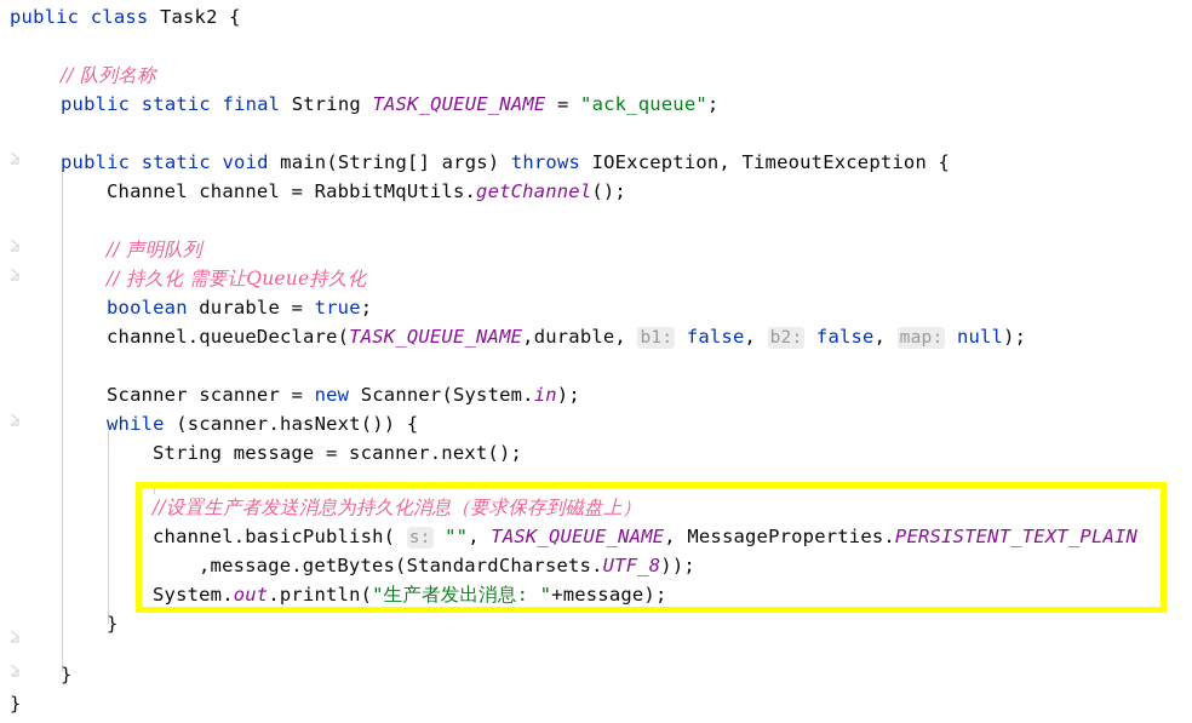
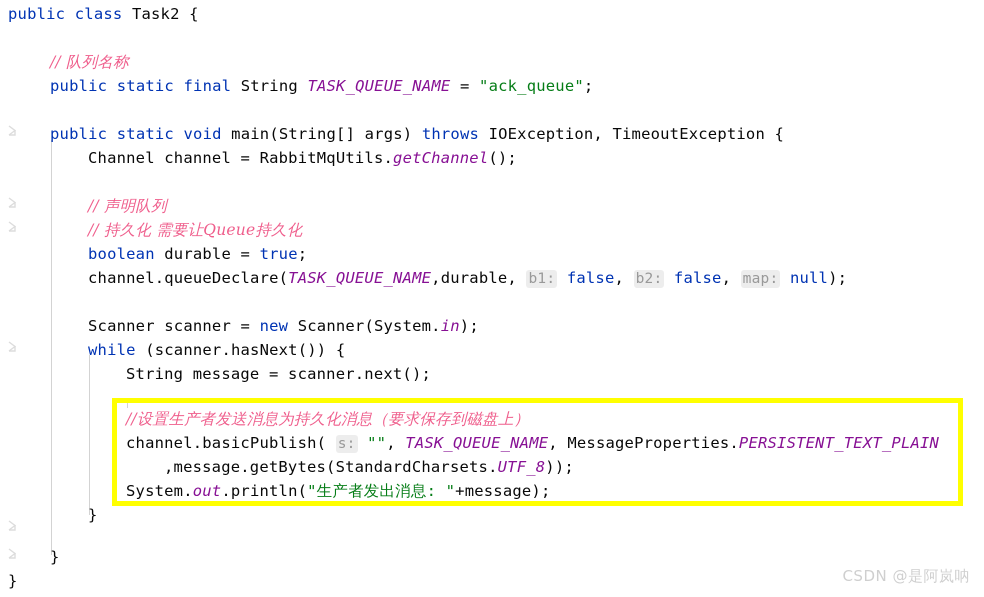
  public class Task2 {
  // 队列名称
  public static final String TASK_QUEUE_NAME = "ack_queue";
  public static void main(String[] args) throws IOException, TimeoutException {
  Channel channel = RabbitMqUtils.getChannel();
  // 声明队列
  // 持久化 需要让Queue持久化
  boolean durable = true;
  channel.queueDeclare(TASK_QUEUE_NAME,durable, b1: false, b2: false, map: null);
  Scanner scanner = new Scanner(System.in);
  while (scanner.hasNext()) {
  String message = scanner.next();
  //设置生产者发送消息为持久化消息（要求保存到磁盘上）
  channel.basicPublish( s: "", TASK_QUEUE_NAME, MessageProperties.PERSISTENT_TEXT_PLAIN
  ,message.getBytes(StandardCharsets.UTF_8));
  System.out.println("生产者发出消息: "+message);
  }
  }
  }
+ CSDN @是阿岚呐
